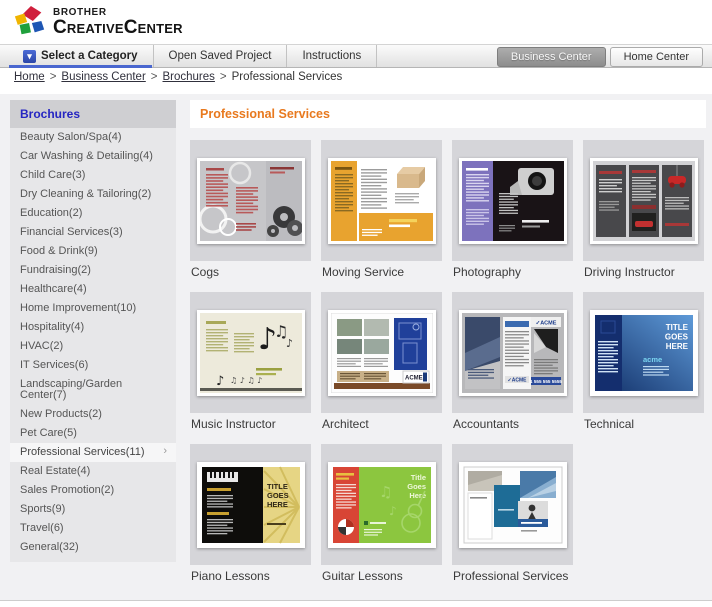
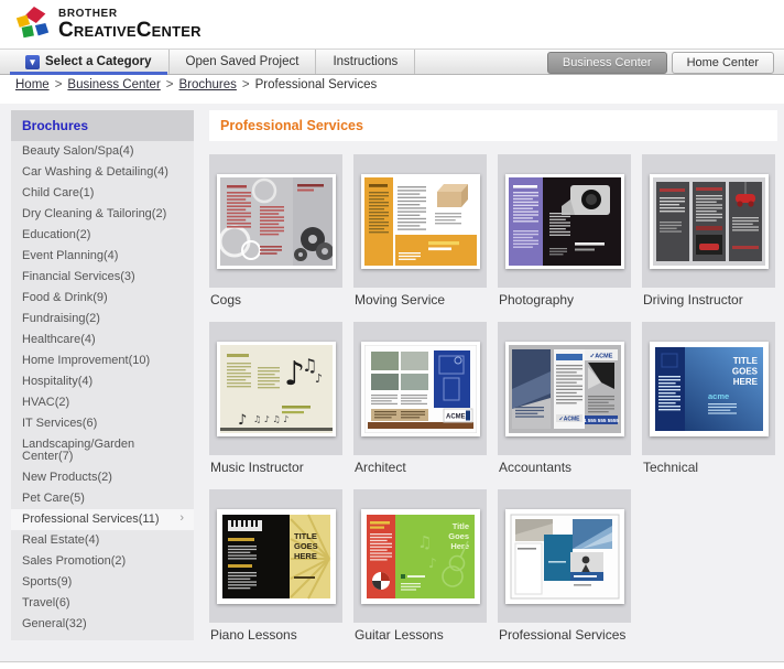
  BROTHER
  CreativeCenter
  ▾
  Select a Category
  Open Saved Project
  Instructions
  Business Center
  Home Center
  Home > Business Center > Brochures > Professional Services
  Brochures
  Beauty Salon/Spa(4)
  Car Washing & Detailing(4)
- Child Care(3)
+ Child Care(1)
  Dry Cleaning & Tailoring(2)
  Education(2)
+ Event Planning(4)
  Financial Services(3)
  Food & Drink(9)
  Fundraising(2)
  Healthcare(4)
  Home Improvement(10)
  Hospitality(4)
  HVAC(2)
  IT Services(6)
  Landscaping/Garden Center(7)
  New Products(2)
  Pet Care(5)
  Professional Services(11)
  ›
  Real Estate(4)
  Sales Promotion(2)
  Sports(9)
  Travel(6)
  General(32)
  Professional Services
  Cogs
  Moving Service
  Photography
  Driving Instructor
  ♪
  ♫
  ♪
  ♪
  ♫ ♪ ♫ ♪
  Music Instructor
  Architect
  Accountants
  TITLE
  GOES
  HERE
  acme
  Technical
  TITLE
  GOES
  HERE
  Piano Lessons
  Title
  Goes
  Here
  ♫
  ♪
  Guitar Lessons
  Professional Services
